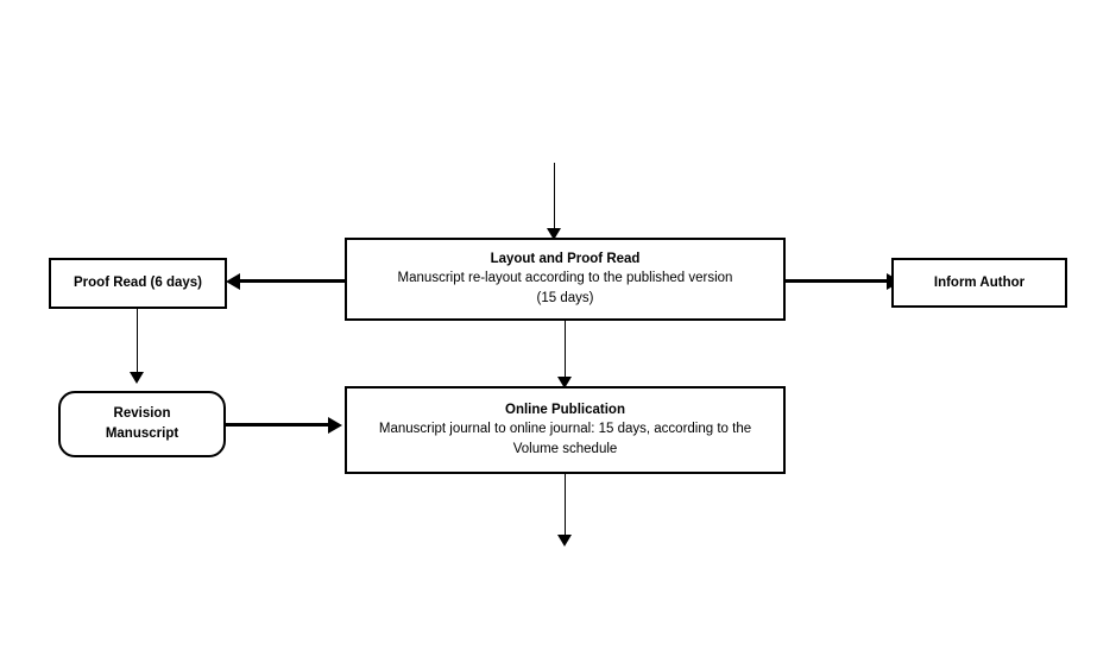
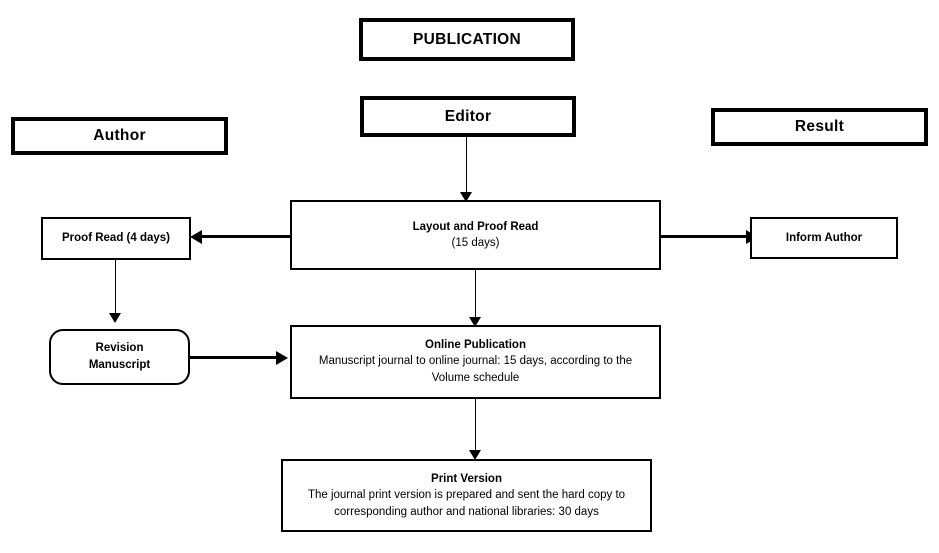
+ PUBLICATION
+ Editor
+ Author
+ Result
  Layout and Proof Read
- Manuscript re-layout according to the published version
  (15 days)
- Proof Read (6 days)
+ Proof Read (4 days)
  Inform Author
  Revision
  Manuscript
  Online Publication
  Manuscript journal to online journal: 15 days, according to the
  Volume schedule
+ Print Version
+ The journal print version is prepared and sent the hard copy to
+ corresponding author and national libraries: 30 days
